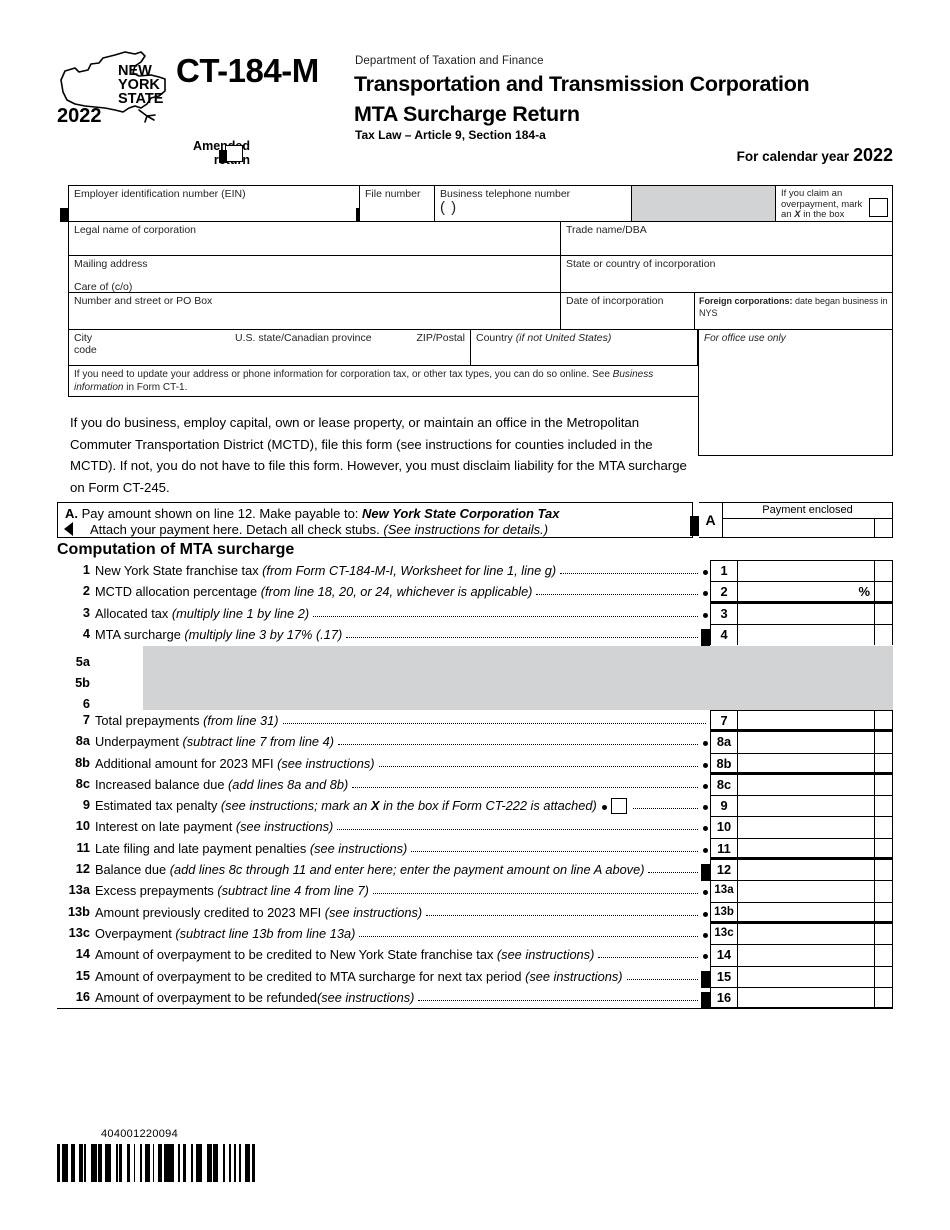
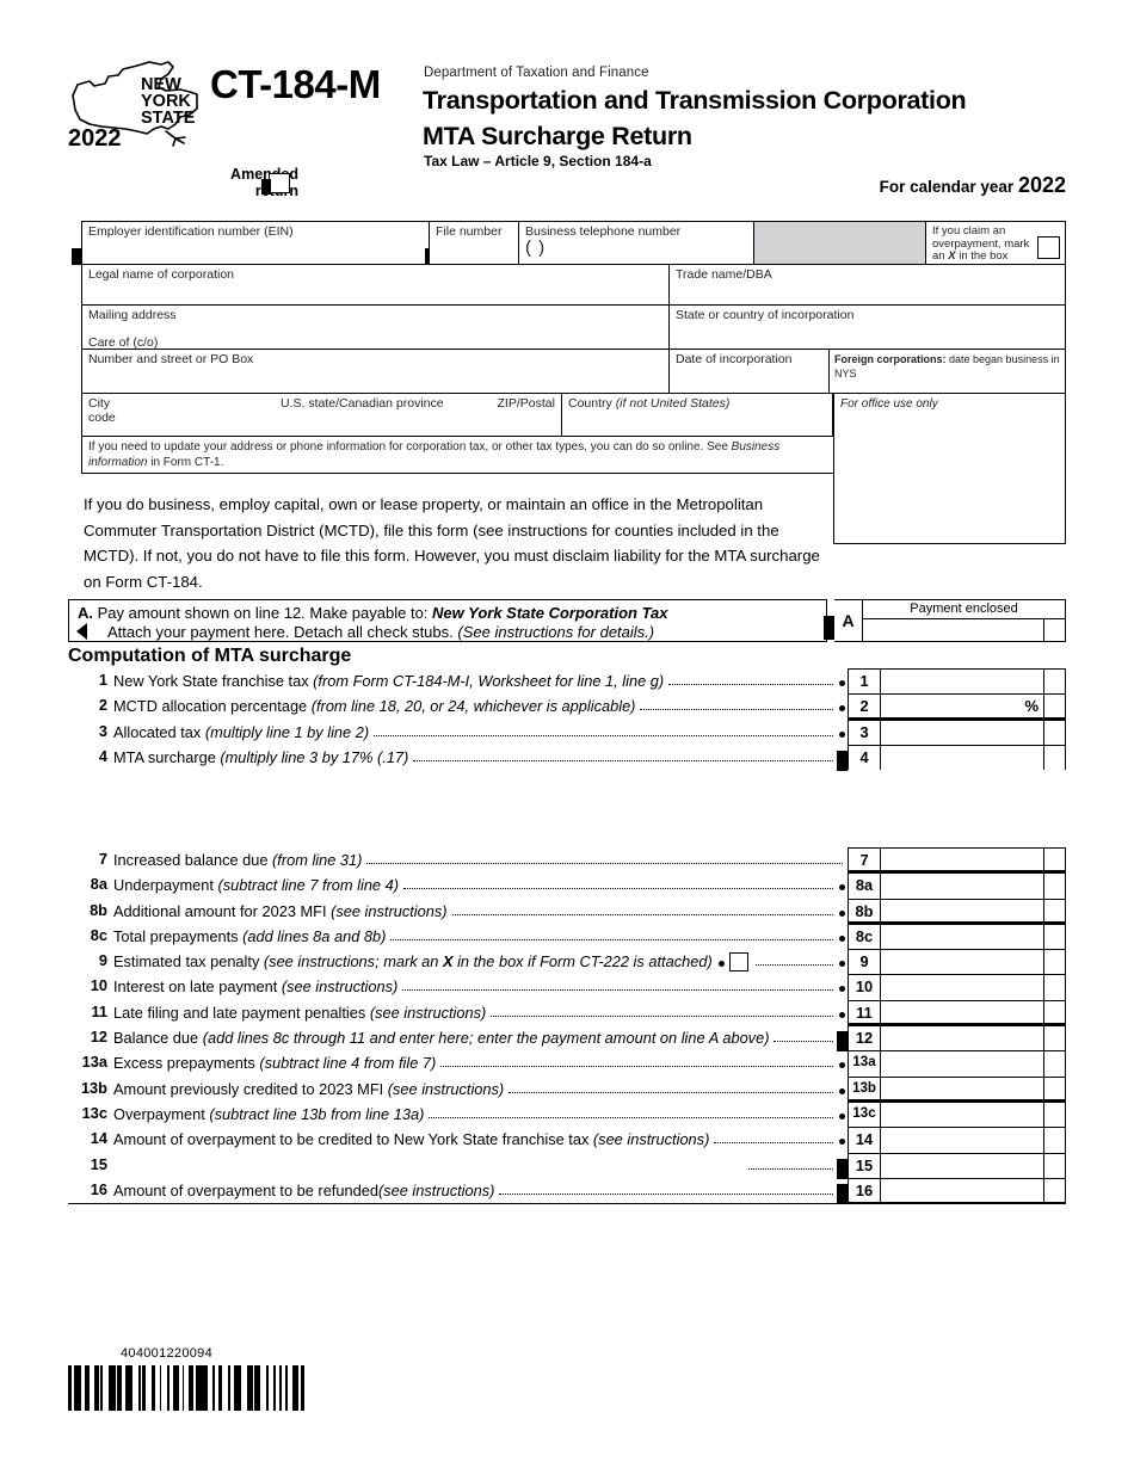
  NEW
  YORK
  STATE
  2022
  CT-184-M
  Department of Taxation and Finance
  Transportation and Transmission Corporation
  MTA Surcharge Return
  Tax Law – Article 9, Section 184-a
  For calendar year 2022
  Amend
  Employer identification number (EIN)
  File number
  Business telephone number
  ( )
  If you claim an
  overpayment, mark
  an X in the box
  Legal name of corporation
  Trade name/DBA
  Mailing address
  Care of (c/o)
  State or country of incorporation
  Number and street or PO Box
  Date of incorporation
  Foreign corporations: date began business in NYS
  City U.S. state/Canadian province ZIP/Postal code
  Country (if not United States)
  For office use only
  If you need to update your address or phone information for corporation tax, or other tax types, you can do so online. See Business information in Form CT-1.
- If you do business, employ capital, own or lease property, or maintain an office in the Metropolitan Commuter Transportation District (MCTD), file this form (see instructions for counties included in the MCTD). If not, you do not have to file this form. However, you must disclaim liability for the MTA surcharge on Form CT-245.
+ If you do business, employ capital, own or lease property, or maintain an office in the Metropolitan Commuter Transportation District (MCTD), file this form (see instructions for counties included in the MCTD). If not, you do not have to file this form. However, you must disclaim liability for the MTA surcharge on Form CT-184.
  A. Pay amount shown on line 12. Make payable to: New York State Corporation Tax
  Attach your payment here. Detach all check stubs. (See instructions for details.)
  A
  Payment enclosed
  Computation of MTA surcharge
  1
  New York State franchise tax (from Form CT-184-M-I, Worksheet for line 1, line g)
  1
  2
  MCTD allocation percentage (from line 18, 20, or 24, whichever is applicable)
  2
  %
  3
  Allocated tax (multiply line 1 by line 2)
  3
  4
  MTA surcharge (multiply line 3 by 17% (.17)
  4
- 5a
- 5b
- 6
  7
- Total prepayments (from line 31)
+ Increased balance due (from line 31)
  7
  8a
  Underpayment (subtract line 7 from line 4)
  8a
  8b
  Additional amount for 2023 MFI (see instructions)
  8b
  8c
- Increased balance due (add lines 8a and 8b)
+ Total prepayments (add lines 8a and 8b)
  8c
  9
  Estimated tax penalty (see instructions; mark an X in the box if Form CT-222 is attached)
  9
  10
  Interest on late payment (see instructions)
  10
  11
  Late filing and late payment penalties (see instructions)
  11
  12
  Balance due (add lines 8c through 11 and enter here; enter the payment amount on line A above)
  12
  13a
- Excess prepayments (subtract line 4 from line 7)
+ Excess prepayments (subtract line 4 from file 7)
  13a
  13b
  Amount previously credited to 2023 MFI (see instructions)
  13b
  13c
  Overpayment (subtract line 13b from line 13a)
  13c
  14
  Amount of overpayment to be credited to New York State franchise tax (see instructions)
  14
  15
- Amount of overpayment to be credited to MTA surcharge for next tax period (see instructions)
  15
  16
  Amount of overpayment to be refunded(see instructions)
  16
  404001220094
